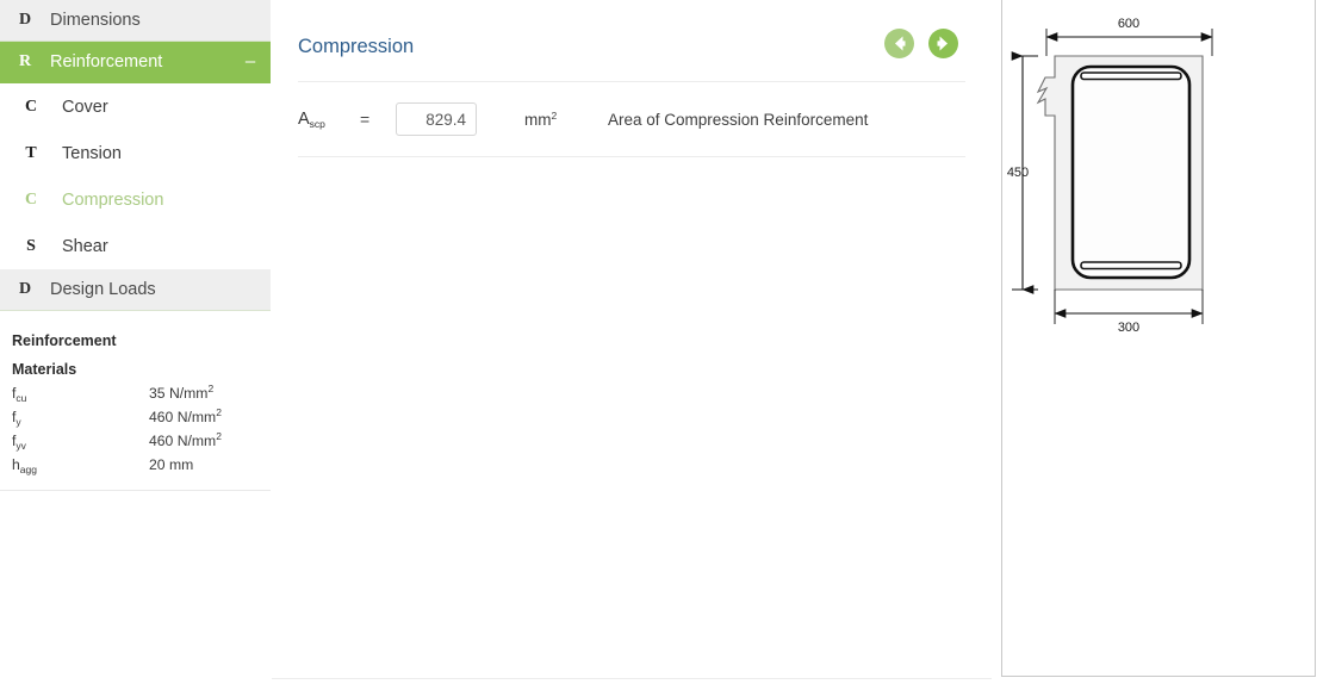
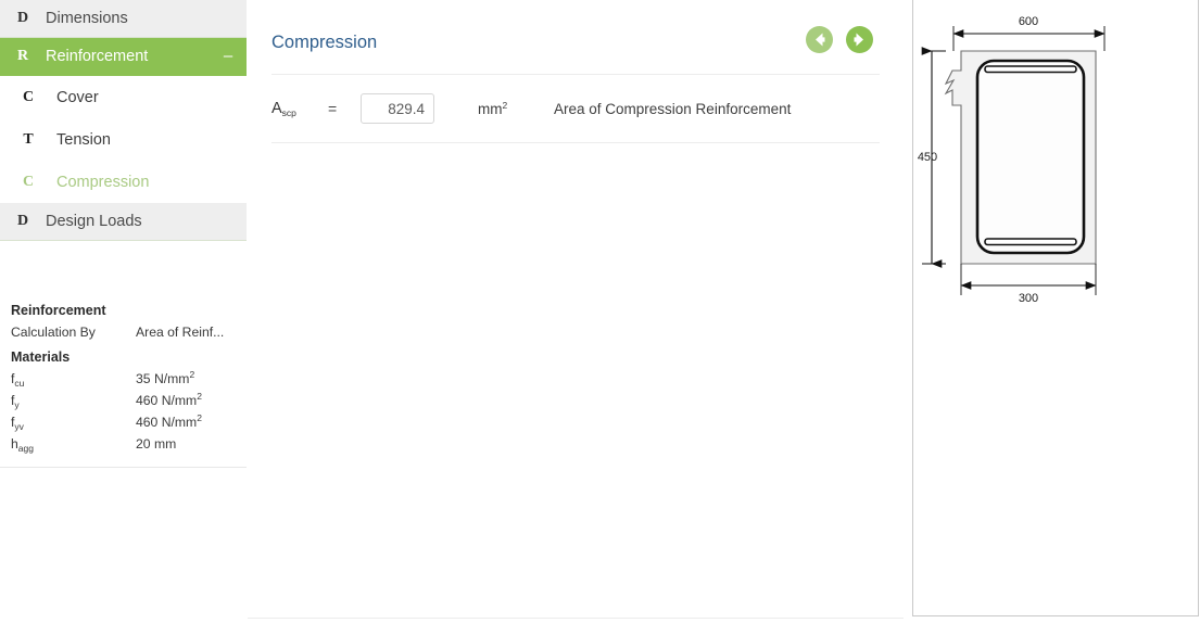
  D
  Dimensions
  R
  Reinforcement
  –
  C
  Cover
  T
  Tension
  C
  Compression
- S
- Shear
  D
  Design Loads
  Reinforcement
+ Calculation By
+ Area of Reinf...
  Materials
  fcu
  35 N/mm2
  fy
  460 N/mm2
  fyv
  460 N/mm2
  hagg
  20 mm
  Compression
  Ascp
  =
  829.4
  mm2
  Area of Compression Reinforcement
  600
  450
  300
